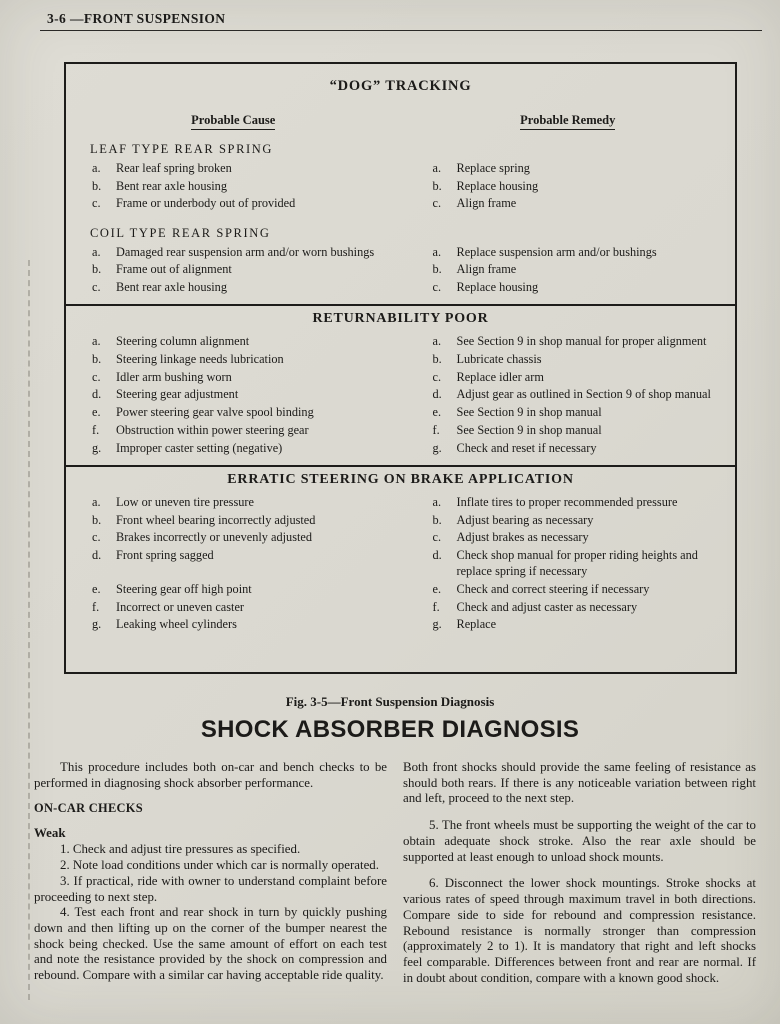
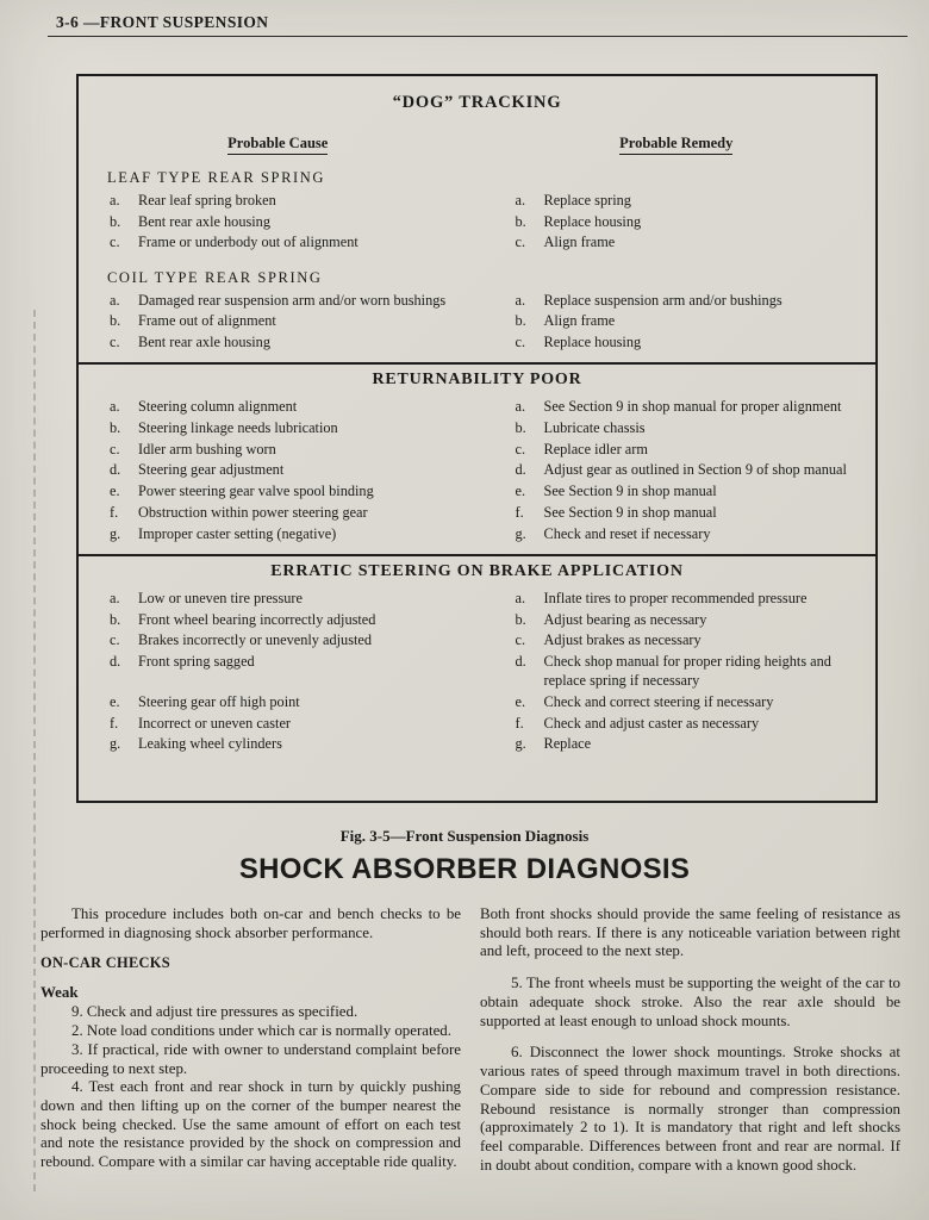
  3-6 —FRONT SUSPENSION
  “DOG” TRACKING
  Probable Cause
  Probable Remedy
  LEAF TYPE REAR SPRING
  a.
  Rear leaf spring broken
  a.
  Replace spring
  b.
  Bent rear axle housing
  b.
  Replace housing
  c.
- Frame or underbody out of provided
+ Frame or underbody out of alignment
  c.
  Align frame
  COIL TYPE REAR SPRING
  a.
  Damaged rear suspension arm and/or worn bushings
  a.
  Replace suspension arm and/or bushings
  b.
  Frame out of alignment
  b.
  Align frame
  c.
  Bent rear axle housing
  c.
  Replace housing
  RETURNABILITY POOR
  a.
  Steering column alignment
  a.
  See Section 9 in shop manual for proper alignment
  b.
  Steering linkage needs lubrication
  b.
  Lubricate chassis
  c.
  Idler arm bushing worn
  c.
  Replace idler arm
  d.
  Steering gear adjustment
  d.
  Adjust gear as outlined in Section 9 of shop manual
  e.
  Power steering gear valve spool binding
  e.
  See Section 9 in shop manual
  f.
  Obstruction within power steering gear
  f.
  See Section 9 in shop manual
  g.
  Improper caster setting (negative)
  g.
  Check and reset if necessary
  ERRATIC STEERING ON BRAKE APPLICATION
  a.
  Low or uneven tire pressure
  a.
  Inflate tires to proper recommended pressure
  b.
  Front wheel bearing incorrectly adjusted
  b.
  Adjust bearing as necessary
  c.
  Brakes incorrectly or unevenly adjusted
  c.
  Adjust brakes as necessary
  d.
  Front spring sagged
  d.
  Check shop manual for proper riding heights and replace spring if necessary
  e.
  Steering gear off high point
  e.
  Check and correct steering if necessary
  f.
  Incorrect or uneven caster
  f.
  Check and adjust caster as necessary
  g.
  Leaking wheel cylinders
  g.
  Replace
  Fig. 3-5—Front Suspension Diagnosis
  SHOCK ABSORBER DIAGNOSIS
  This procedure includes both on-car and bench checks to be performed in diagnosing shock absorber performance.
  ON-CAR CHECKS
  Weak
- 1. Check and adjust tire pressures as specified.
+ 9. Check and adjust tire pressures as specified.
  2. Note load conditions under which car is normally operated.
  3. If practical, ride with owner to understand complaint before proceeding to next step.
  4. Test each front and rear shock in turn by quickly pushing down and then lifting up on the corner of the bumper nearest the shock being checked. Use the same amount of effort on each test and note the resistance provided by the shock on compression and rebound. Compare with a similar car having acceptable ride quality.
  Both front shocks should provide the same feeling of resistance as should both rears. If there is any noticeable variation between right and left, proceed to the next step.
  5. The front wheels must be supporting the weight of the car to obtain adequate shock stroke. Also the rear axle should be supported at least enough to unload shock mounts.
  6. Disconnect the lower shock mountings. Stroke shocks at various rates of speed through maximum travel in both directions. Compare side to side for rebound and compression resistance. Rebound resistance is normally stronger than compression (approximately 2 to 1). It is mandatory that right and left shocks feel comparable. Differences between front and rear are normal. If in doubt about condition, compare with a known good shock.
